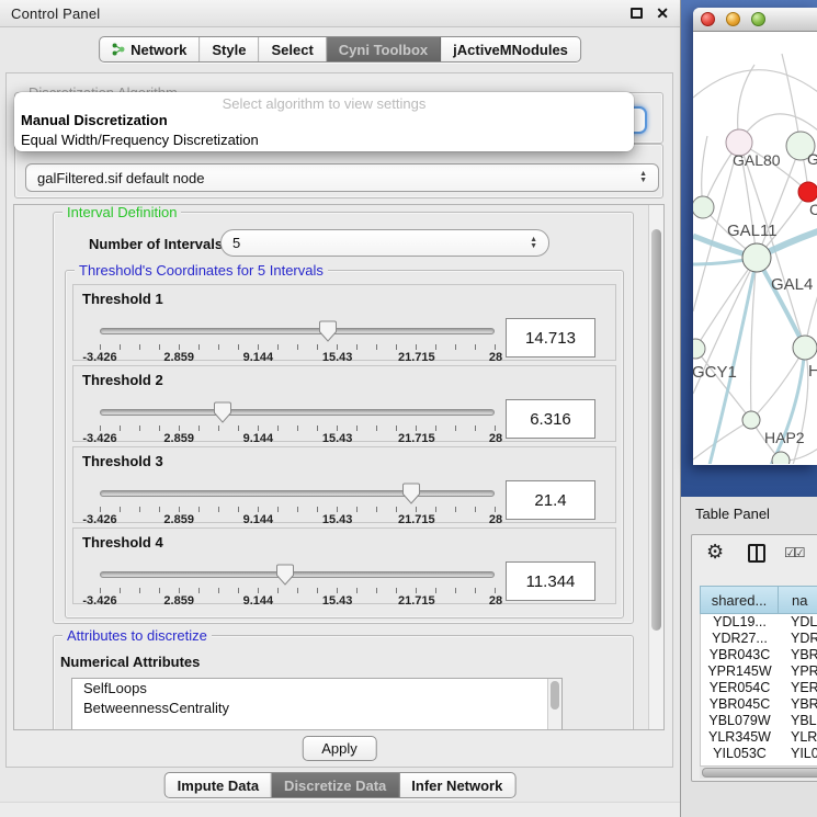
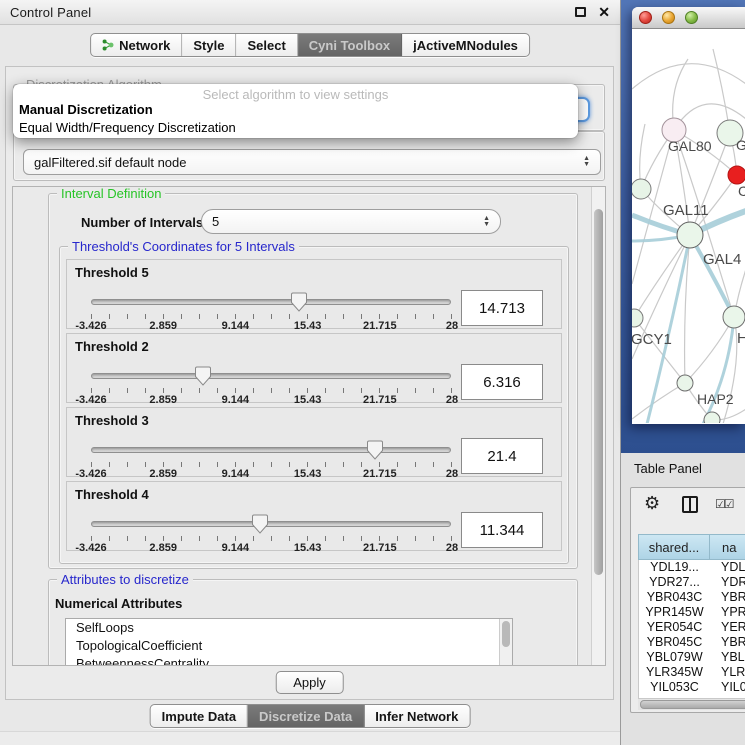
  Control Panel
  ✕
  Network
  Style
  Select
  Cyni Toolbox
  jActiveMNodules
  Select algorithm to view settings
  Manual Discretization
  Equal Width/Frequency Discretization
  galFiltered.sif default node
  Interval Definition
  Number of Intervals
  5
  Threshold's Coordinates for 5 Intervals
- Threshold 1
+ Threshold 5
  -3.426
  2.859
  9.144
  15.43
  21.715
  28
  14.713
  Threshold 2
  -3.426
  2.859
  9.144
  15.43
  21.715
  28
  6.316
  Threshold 3
  -3.426
  2.859
  9.144
  15.43
  21.715
  28
  21.4
  Threshold 4
  -3.426
  2.859
  9.144
  15.43
  21.715
  28
  11.344
  Attributes to discretize
  Numerical Attributes
  SelfLoops
+ TopologicalCoefficient
  BetweennessCentrality
  Apply
  Impute Data
  Discretize Data
  Infer Network
  GAL80
  C
  GAL11
  GAL4
  GCY1
  H
  HAP2
  Table Panel
  ⚙
  ☑☑
  shared...
  na
  YDL19...
  YDL
  YDR27...
  YDR
  YBR043C
  YBR
  YPR145W
  YPR
  YER054C
  YER
  YBR045C
  YBR
  YBL079W
  YBL
  YLR345W
  YLR
  YIL053C
  YIL0
